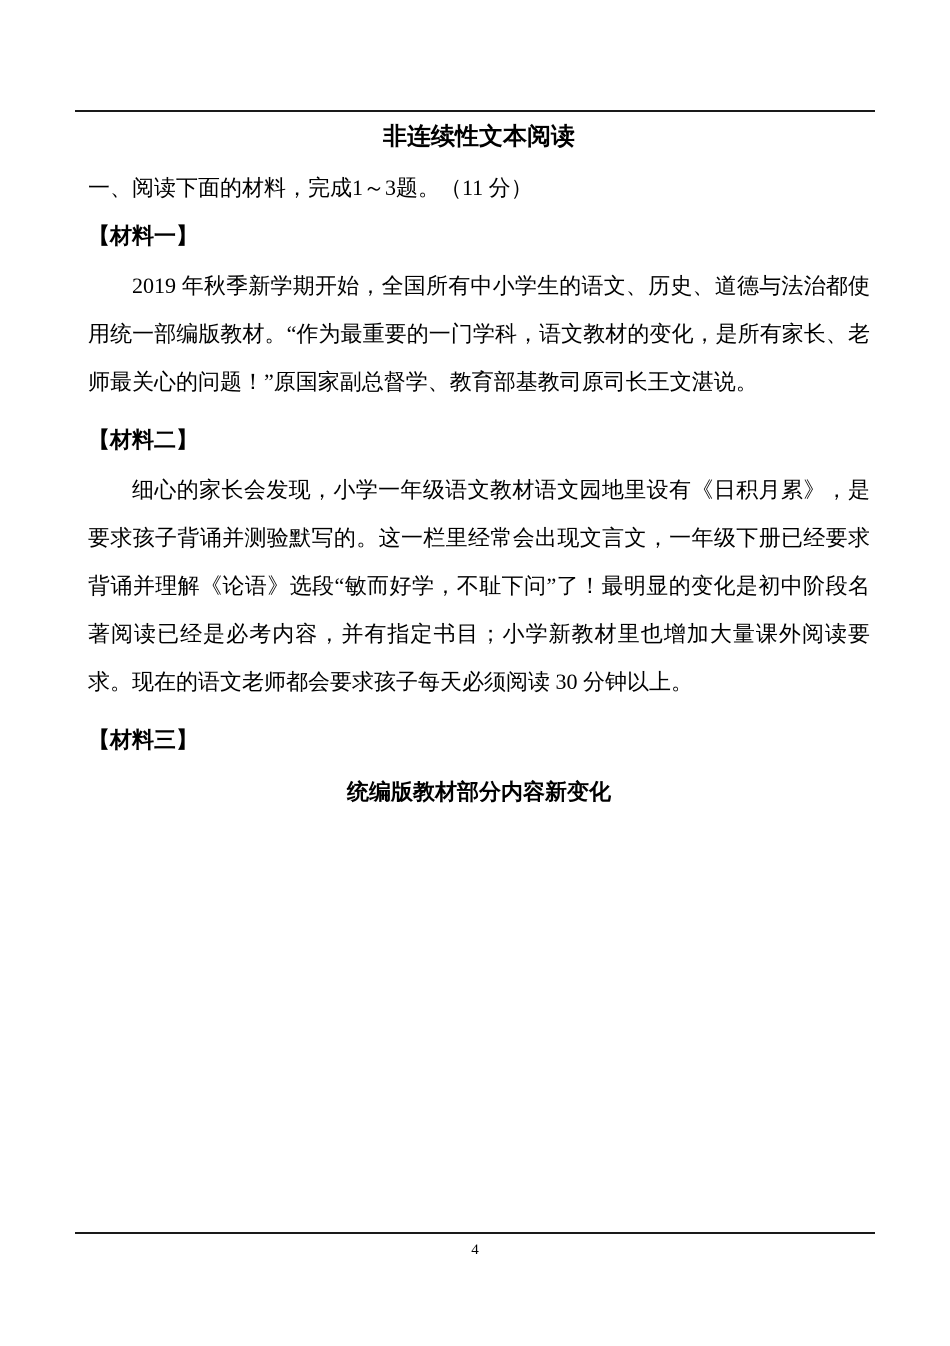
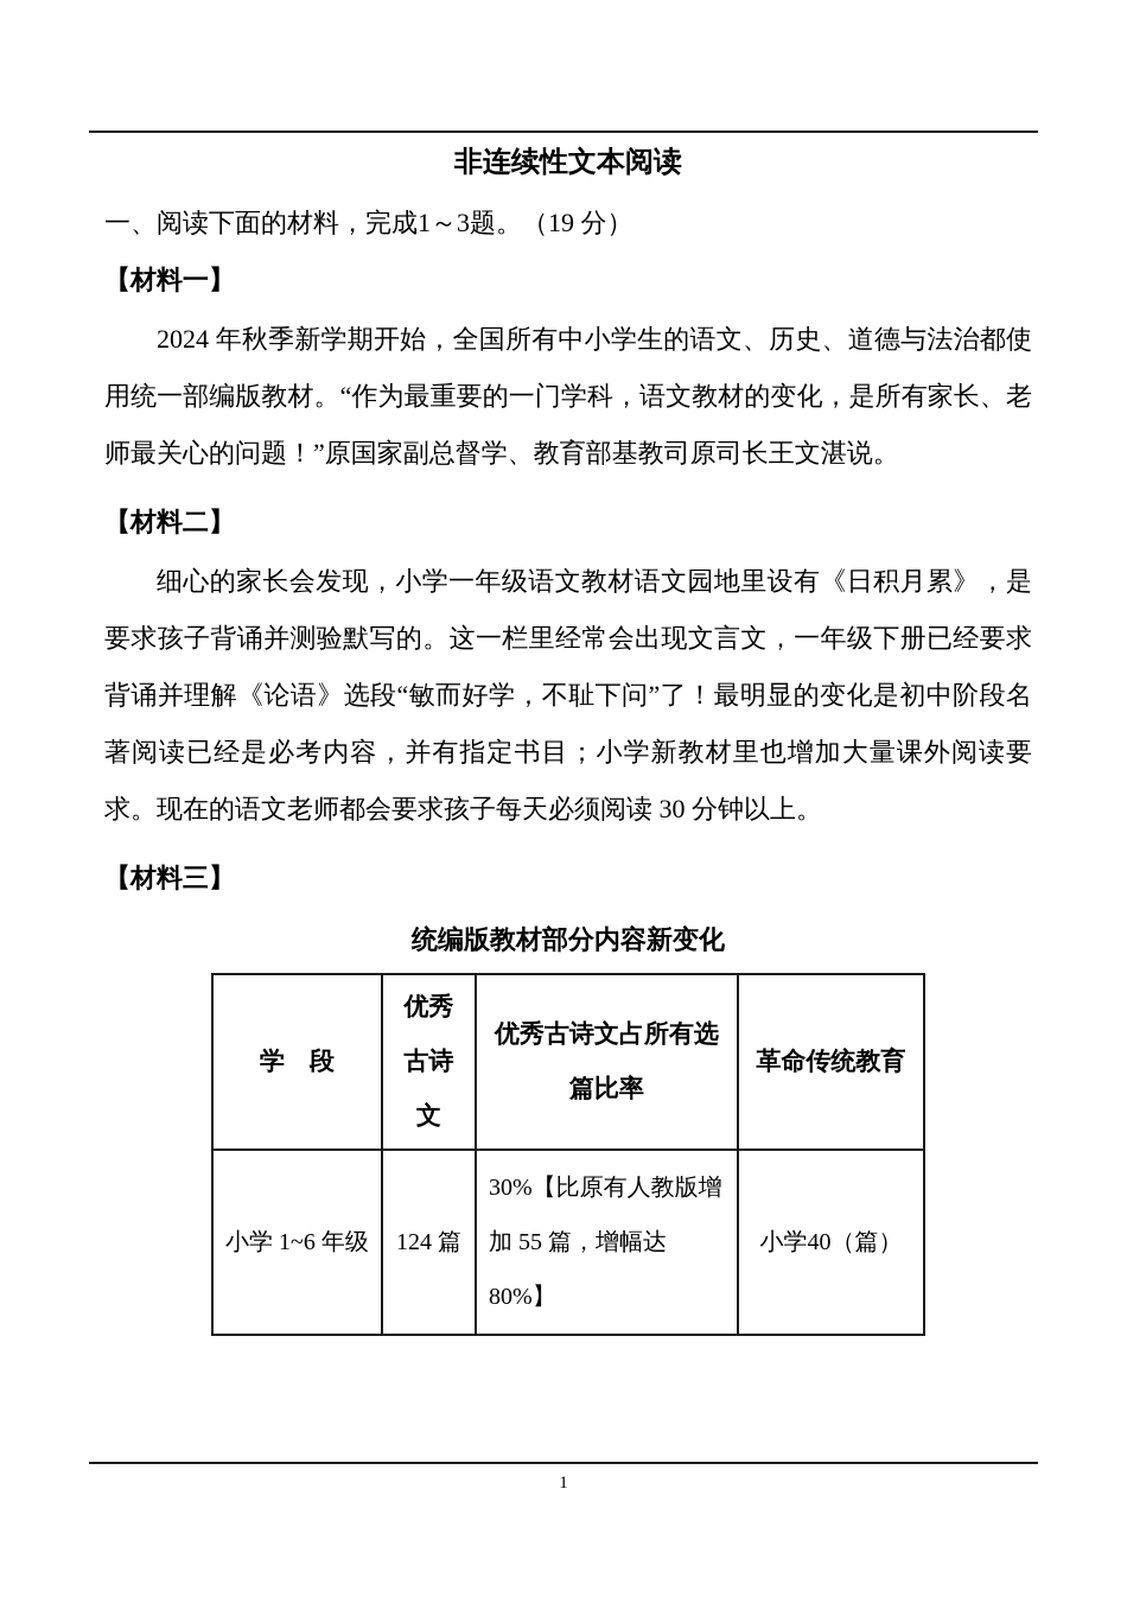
  非连续性文本阅读
- 一、阅读下面的材料，完成1～3题。（11 分）
+ 一、阅读下面的材料，完成1～3题。（19 分）
  【材料一】
- 2019 年秋季新学期开始，全国所有中小学生的语文、历史、道德与法治都使用统一部编版教材。“作为最重要的一门学科，语文教材的变化，是所有家长、老师最关心的问题！”原国家副总督学、教育部基教司原司长王文湛说。
+ 2024 年秋季新学期开始，全国所有中小学生的语文、历史、道德与法治都使用统一部编版教材。“作为最重要的一门学科，语文教材的变化，是所有家长、老师最关心的问题！”原国家副总督学、教育部基教司原司长王文湛说。
  【材料二】
  细心的家长会发现，小学一年级语文教材语文园地里设有《日积月累》，是要求孩子背诵并测验默写的。这一栏里经常会出现文言文，一年级下册已经要求背诵并理解《论语》选段“敏而好学，不耻下问”了！最明显的变化是初中阶段名著阅读已经是必考内容，并有指定书目；小学新教材里也增加大量课外阅读要求。现在的语文老师都会要求孩子每天必须阅读 30 分钟以上。
  【材料三】
  统编版教材部分内容新变化
+ 学 段	优秀古诗文	优秀古诗文占所有选篇比率	革命传统教育
+ 小学 1~6 年级	124 篇	30%【比原有人教版增加 55 篇，增幅达 80%】	小学40（篇）
- 4
+ 1
